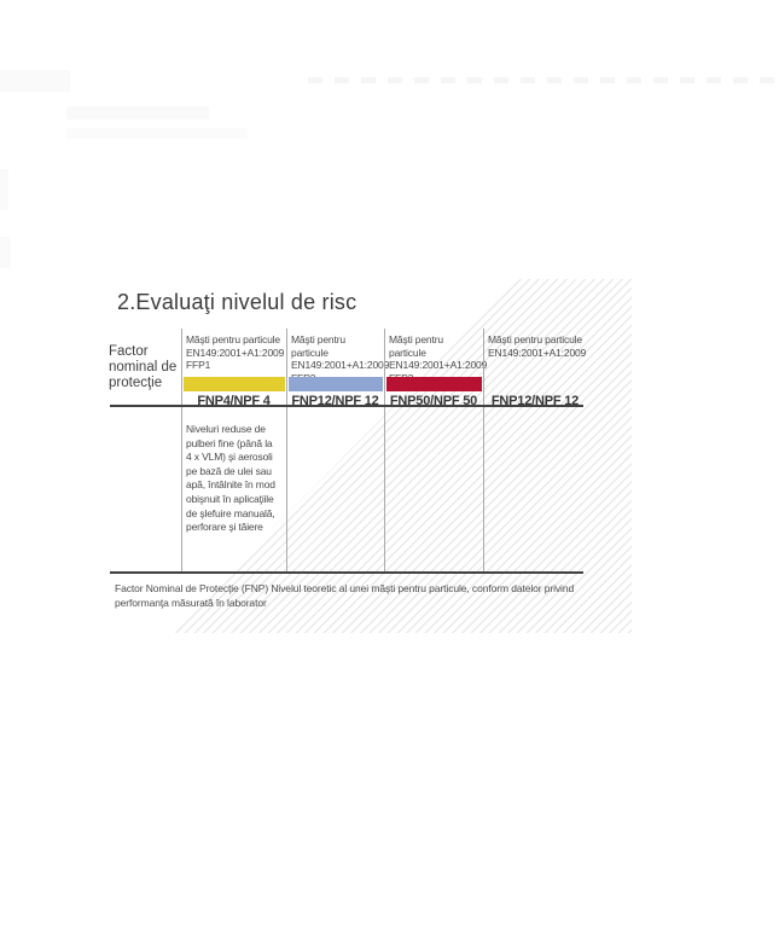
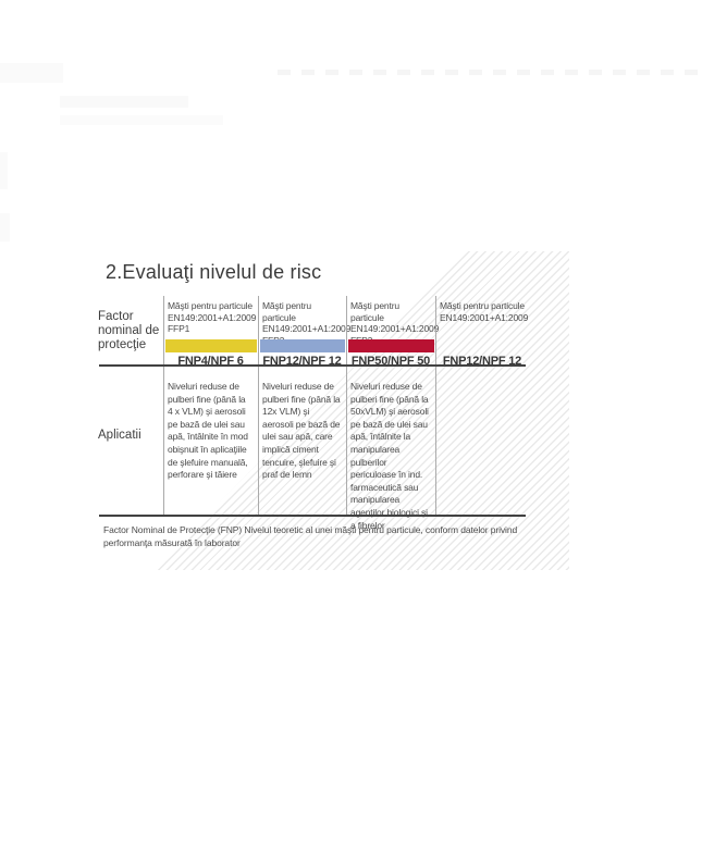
  2.Evaluaţi nivelul de risc
  Factor
  nominal de
  protecţie
  Măşti pentru particule
  EN149:2001+A1:2009
  FFP1
  Măşti pentru particule
  EN149:2001+A1:2009
  Măşti pentru particule
  EN149:2001+A1:200
  Măşti pentru particule
  EN149:2001+A1:2009
- FNP4/NPF 4
+ FNP4/NPF 6
  FNP12/NPF 12
  FNP50/NPF 50
  FNP12/NPF 12
+ Aplicatii
  Niveluri reduse de pulberi fine (până la 4 x VLM) şi aerosoli pe bază de ulei sau apă, întâlnite în mod obişnuit în aplicaţiile de şlefuire manuală, perforare şi tăiere
+ Niveluri reduse de pulberi fine (până la 12x VLM) şi aerosoli pe bază de ulei sau apă, care implică ciment tencuire, şlefuire şi praf de lemn
+ Niveluri reduse de pulberi fine (până la 50xVLM) şi aerosoli pe bază de ulei sau apă, întâlnite la manipularea pulberilor periculoase în ind. farmaceutică sau manipularea agenţilor biologici şi a fibrelor
  Factor Nominal de Protecţie (FNP) Nivelul teoretic al unei măşti pentru particule, conform datelor privind
  performanţa măsurată în laborator
